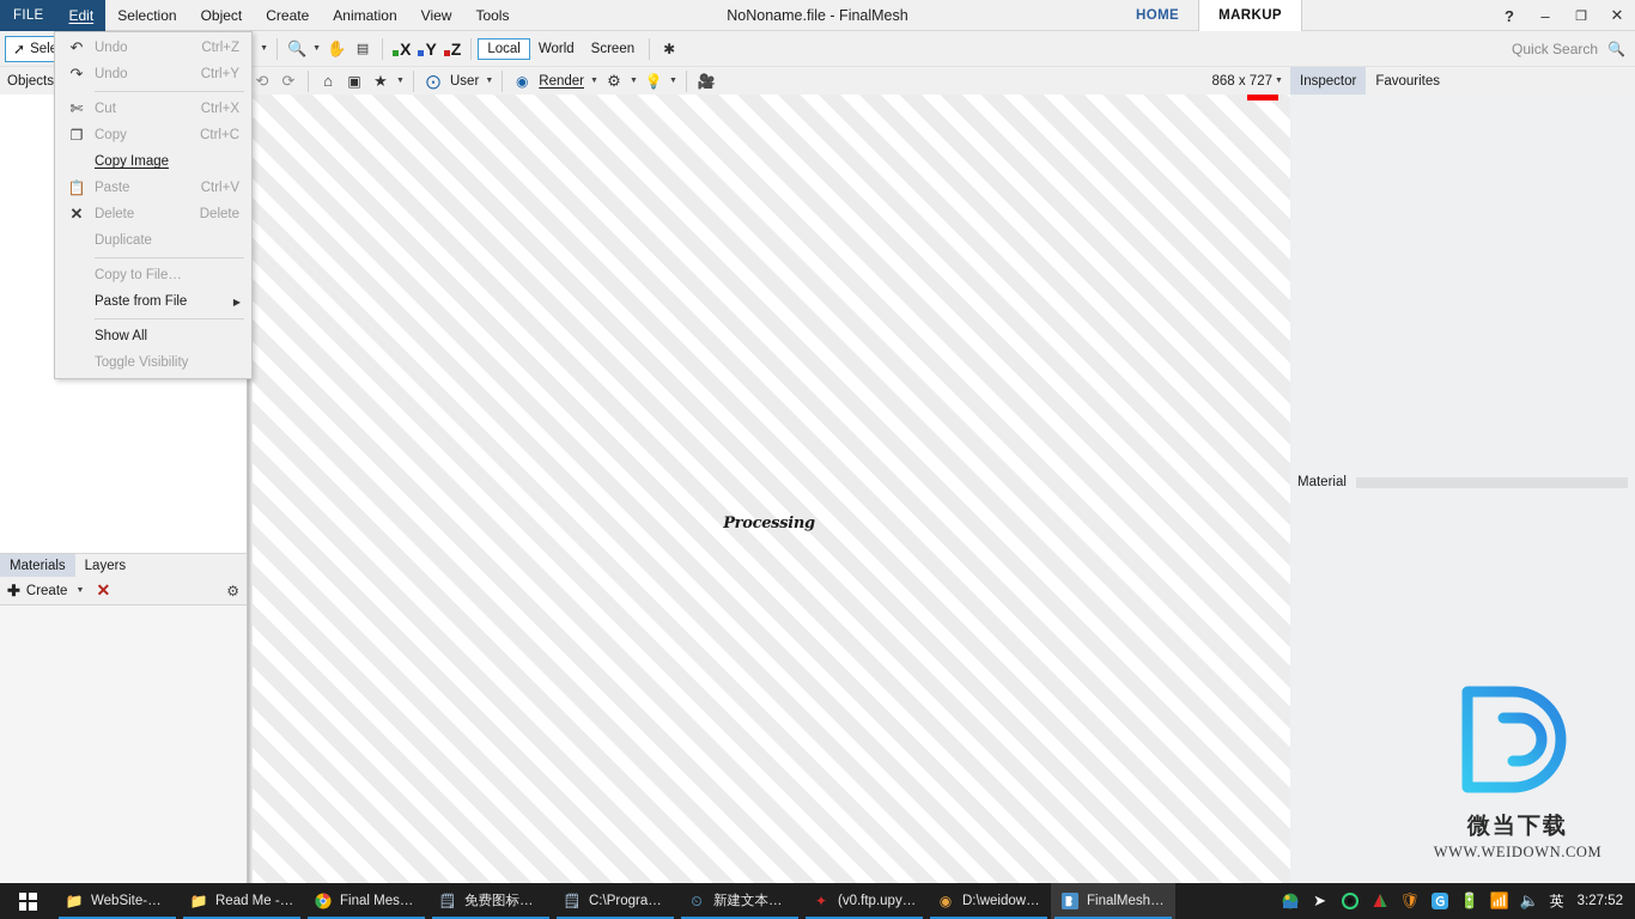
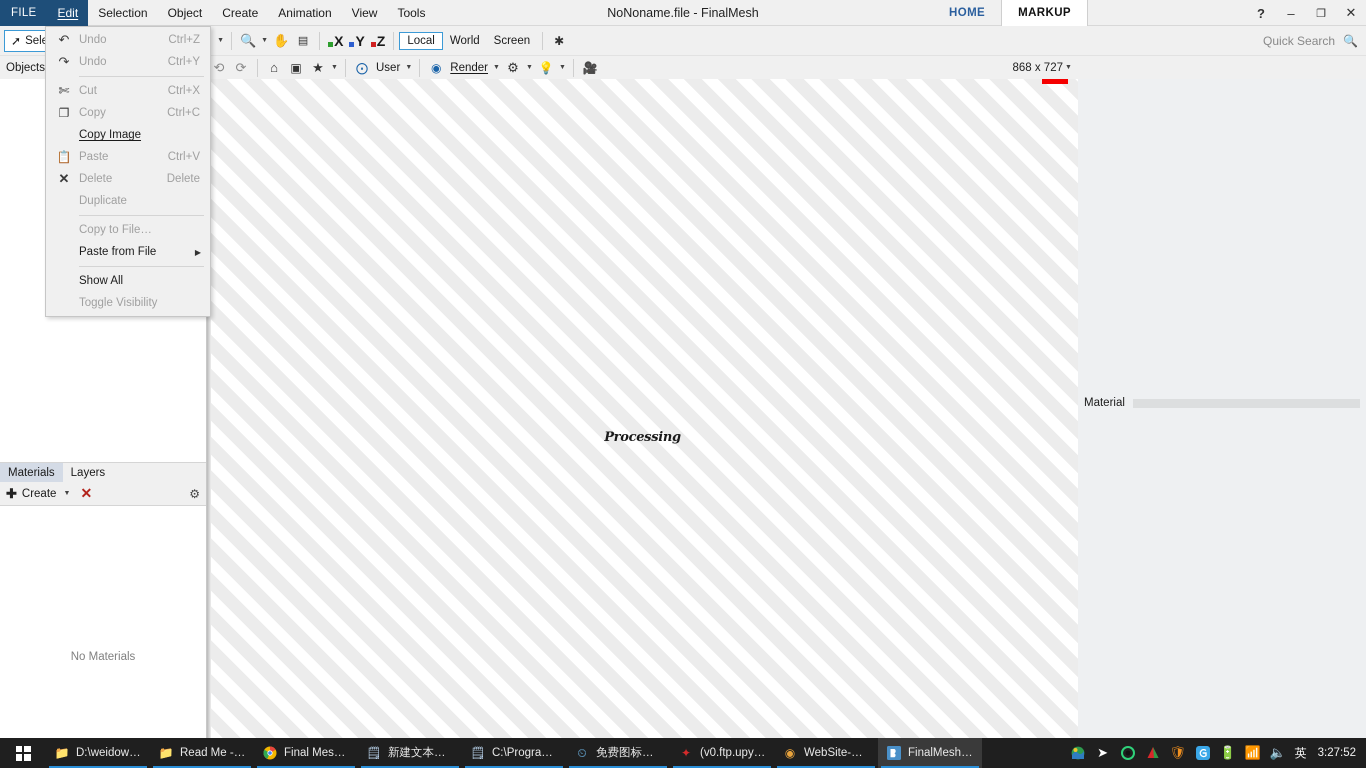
  NoNoname.file - FinalMesh
  FILE
  Edit
  Selection
  Object
  Create
  Animation
  View
  Tools
  HOME
  MARKUP
  ?
  –
  ❐
  ✕
  ➚
  Sel
  🔍
  ✋
  ▤
  X
  Y
  Z
  Local
  World
  Screen
  ✱
  Objects
  ⟲
  ⟳
  ⌂
  ▣
  ★
  ⨀
  User
  ◉
  Render
  ⚙
  💡
  🎥
  868 x 727
- Inspector
- Favourites
  Quick Search
  🔍
  Materials
  Layers
  ✚
  Create
  ✕
  ⚙
+ No Materials
  Processing
  Material
- 微当下载
- WWW.WEIDOWN.COM
  ↶
  Undo
  Ctrl+Z
  ↷
  Undo
  Ctrl+Y
  ✄
  Cut
  Ctrl+X
  ❐
  Copy
  Ctrl+C
  Copy Image
  📋
  Paste
  Ctrl+V
  ✕
  Delete
  Delete
  Duplicate
  Copy to File…
  Paste from File
  ▶
  Show All
  Toggle Visibility
  📁
- WebSite-W…
+ D:\weidown…
  📁
  Read Me - …
  Final Mesh …
  🗒
- 免费图标工具
+ 新建文本文…
  🗒
  C:\Program…
  ⏲
- 新建文本文…
+ 免费图标工具
  ✦
  (v0.ftp.upyu…
  ◉
- D:\weidown…
+ WebSite-W…
  FinalMesh 1
  ➤
  🛡
  🔋
  📶
  🔈
  英
  3:27:52
